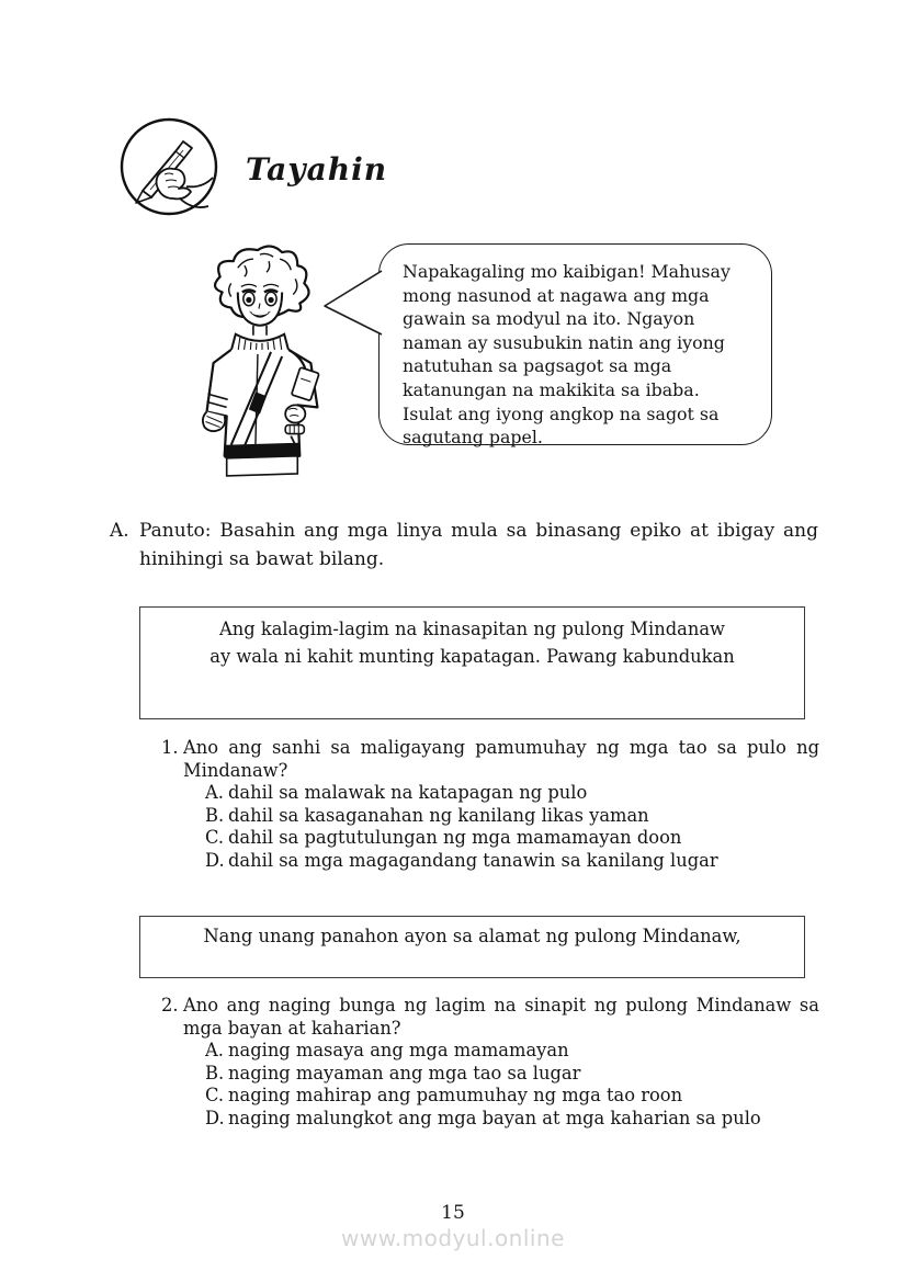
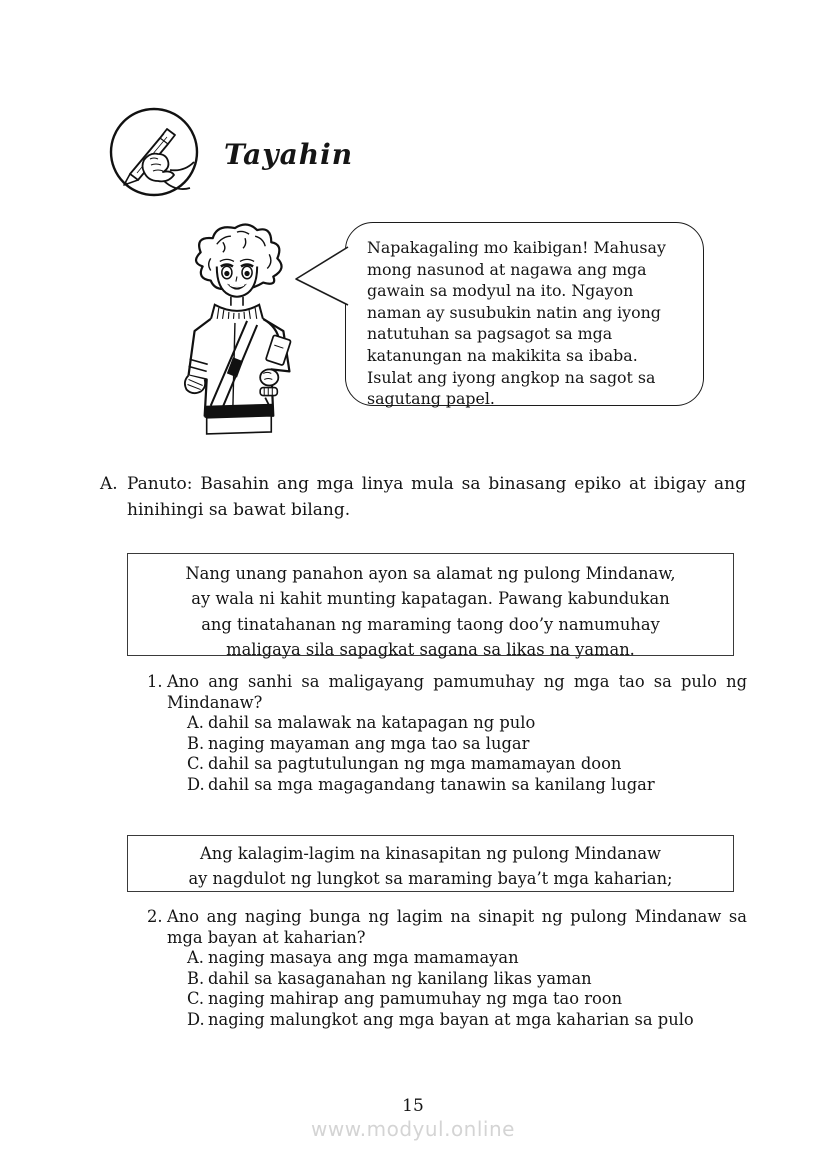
  Tayahin
  Napakagaling mo kaibigan! Mahusay mong nasunod at nagawa ang mga gawain sa modyul na ito. Ngayon naman ay susubukin natin ang iyong natutuhan sa pagsagot sa mga katanungan na makikita sa ibaba. Isulat ang iyong angkop na sagot sa sagutang papel.
  A.
  Panuto: Basahin ang mga linya mula sa binasang epiko at ibigay ang hinihingi sa bawat bilang.
- Ang kalagim-lagim na kinasapitan ng pulong Mindanaw
+ Nang unang panahon ayon sa alamat ng pulong Mindanaw,
  ay wala ni kahit munting kapatagan. Pawang kabundukan
+ ang tinatahanan ng maraming taong doo’y namumuhay
+ maligaya sila sapagkat sagana sa likas na yaman.
  1.
  Ano ang sanhi sa maligayang pamumuhay ng mga tao sa pulo ng Mindanaw?
  A.
  dahil sa malawak na katapagan ng pulo
  B.
- dahil sa kasaganahan ng kanilang likas yaman
+ naging mayaman ang mga tao sa lugar
  C.
  dahil sa pagtutulungan ng mga mamamayan doon
  D.
  dahil sa mga magagandang tanawin sa kanilang lugar
- Nang unang panahon ayon sa alamat ng pulong Mindanaw,
+ Ang kalagim-lagim na kinasapitan ng pulong Mindanaw
+ ay nagdulot ng lungkot sa maraming baya’t mga kaharian;
  2.
  Ano ang naging bunga ng lagim na sinapit ng pulong Mindanaw sa mga bayan at kaharian?
  A.
  naging masaya ang mga mamamayan
  B.
- naging mayaman ang mga tao sa lugar
+ dahil sa kasaganahan ng kanilang likas yaman
  C.
  naging mahirap ang pamumuhay ng mga tao roon
  D.
  naging malungkot ang mga bayan at mga kaharian sa pulo
  15
  www.modyul.online
